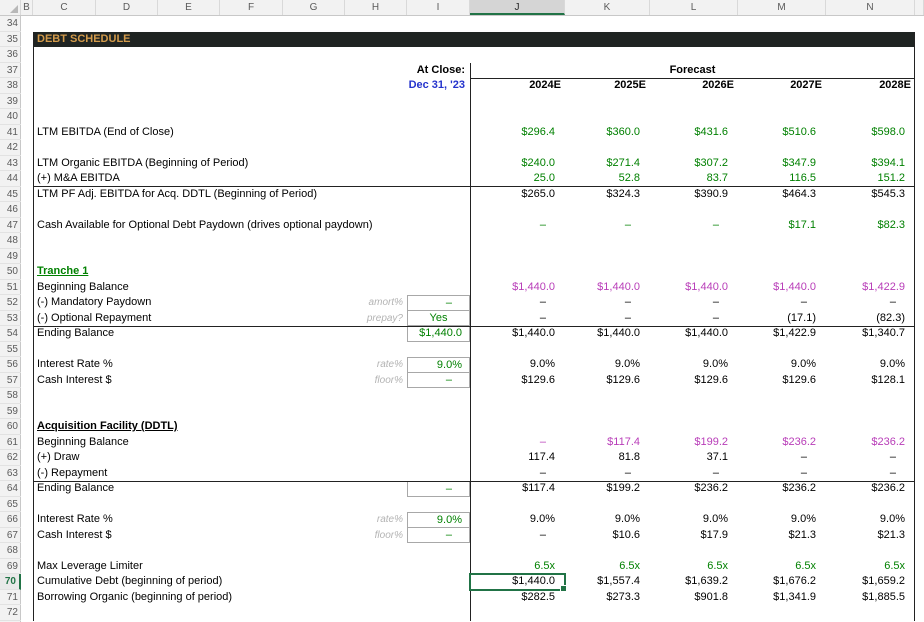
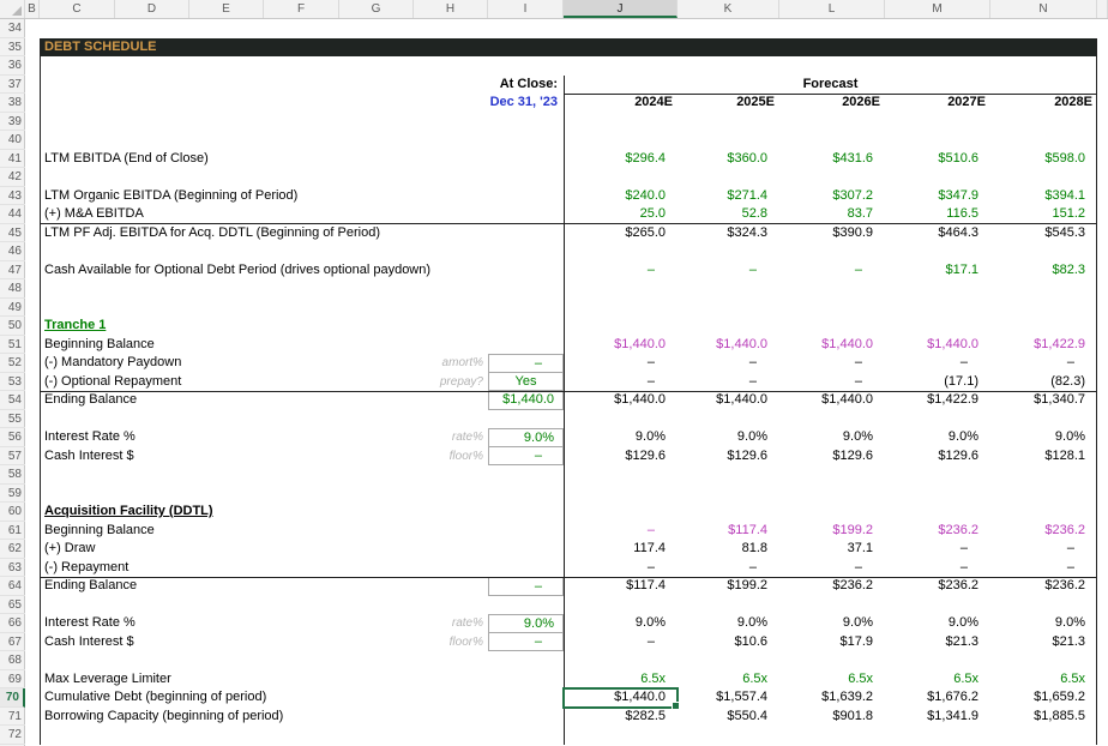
  B
  C
  D
  E
  F
  G
  H
  I
  J
  K
  L
  M
  N
  34
  35
  36
  37
  38
  39
  40
  41
  42
  43
  44
  45
  46
  47
  48
  49
  50
  51
  52
  53
  54
  55
  56
  57
  58
  59
  60
  61
  62
  63
  64
  65
  66
  67
  68
  69
  70
  71
  72
  LTM EBITDA (End of Close)
  $296.4
  $360.0
  $431.6
  $510.6
  $598.0
  LTM Organic EBITDA (Beginning of Period)
  $240.0
  $271.4
  $307.2
  $347.9
  $394.1
  (+) M&A EBITDA
  25.0
  52.8
  83.7
  116.5
  151.2
  LTM PF Adj. EBITDA for Acq. DDTL (Beginning of Period)
  $265.0
  $324.3
  $390.9
  $464.3
  $545.3
- Cash Available for Optional Debt Paydown (drives optional paydown)
+ Cash Available for Optional Debt Period (drives optional paydown)
  –
  –
  –
  $17.1
  $82.3
  Tranche 1
  Beginning Balance
  $1,440.0
  $1,440.0
  $1,440.0
  $1,440.0
  $1,422.9
  (-) Mandatory Paydown
  amort%
  –
  –
  –
  –
  –
  –
  (-) Optional Repayment
  prepay?
  Yes
  –
  –
  –
  (17.1)
  (82.3)
  Ending Balance
  $1,440.0
  $1,440.0
  $1,440.0
  $1,440.0
  $1,422.9
  $1,340.7
  Interest Rate %
  rate%
  9.0%
  9.0%
  9.0%
  9.0%
  9.0%
  9.0%
  Cash Interest $
  floor%
  –
  $129.6
  $129.6
  $129.6
  $129.6
  $128.1
  Acquisition Facility (DDTL)
  Beginning Balance
  –
  $117.4
  $199.2
  $236.2
  $236.2
  (+) Draw
  117.4
  81.8
  37.1
  –
  –
  (-) Repayment
  –
  –
  –
  –
  –
  Ending Balance
  –
  $117.4
  $199.2
  $236.2
  $236.2
  $236.2
  Interest Rate %
  rate%
  9.0%
  9.0%
  9.0%
  9.0%
  9.0%
  9.0%
  Cash Interest $
  floor%
  –
  –
  $10.6
  $17.9
  $21.3
  $21.3
  Max Leverage Limiter
  6.5x
  6.5x
  6.5x
  6.5x
  6.5x
  Cumulative Debt (beginning of period)
  $1,440.0
  $1,557.4
  $1,639.2
  $1,676.2
  $1,659.2
- Borrowing Organic (beginning of period)
+ Borrowing Capacity (beginning of period)
  $282.5
- $273.3
+ $550.4
  $901.8
  $1,341.9
  $1,885.5
  DEBT SCHEDULE
  At Close:
  Dec 31, '23
  Forecast
  2024E
  2025E
  2026E
  2027E
  2028E
